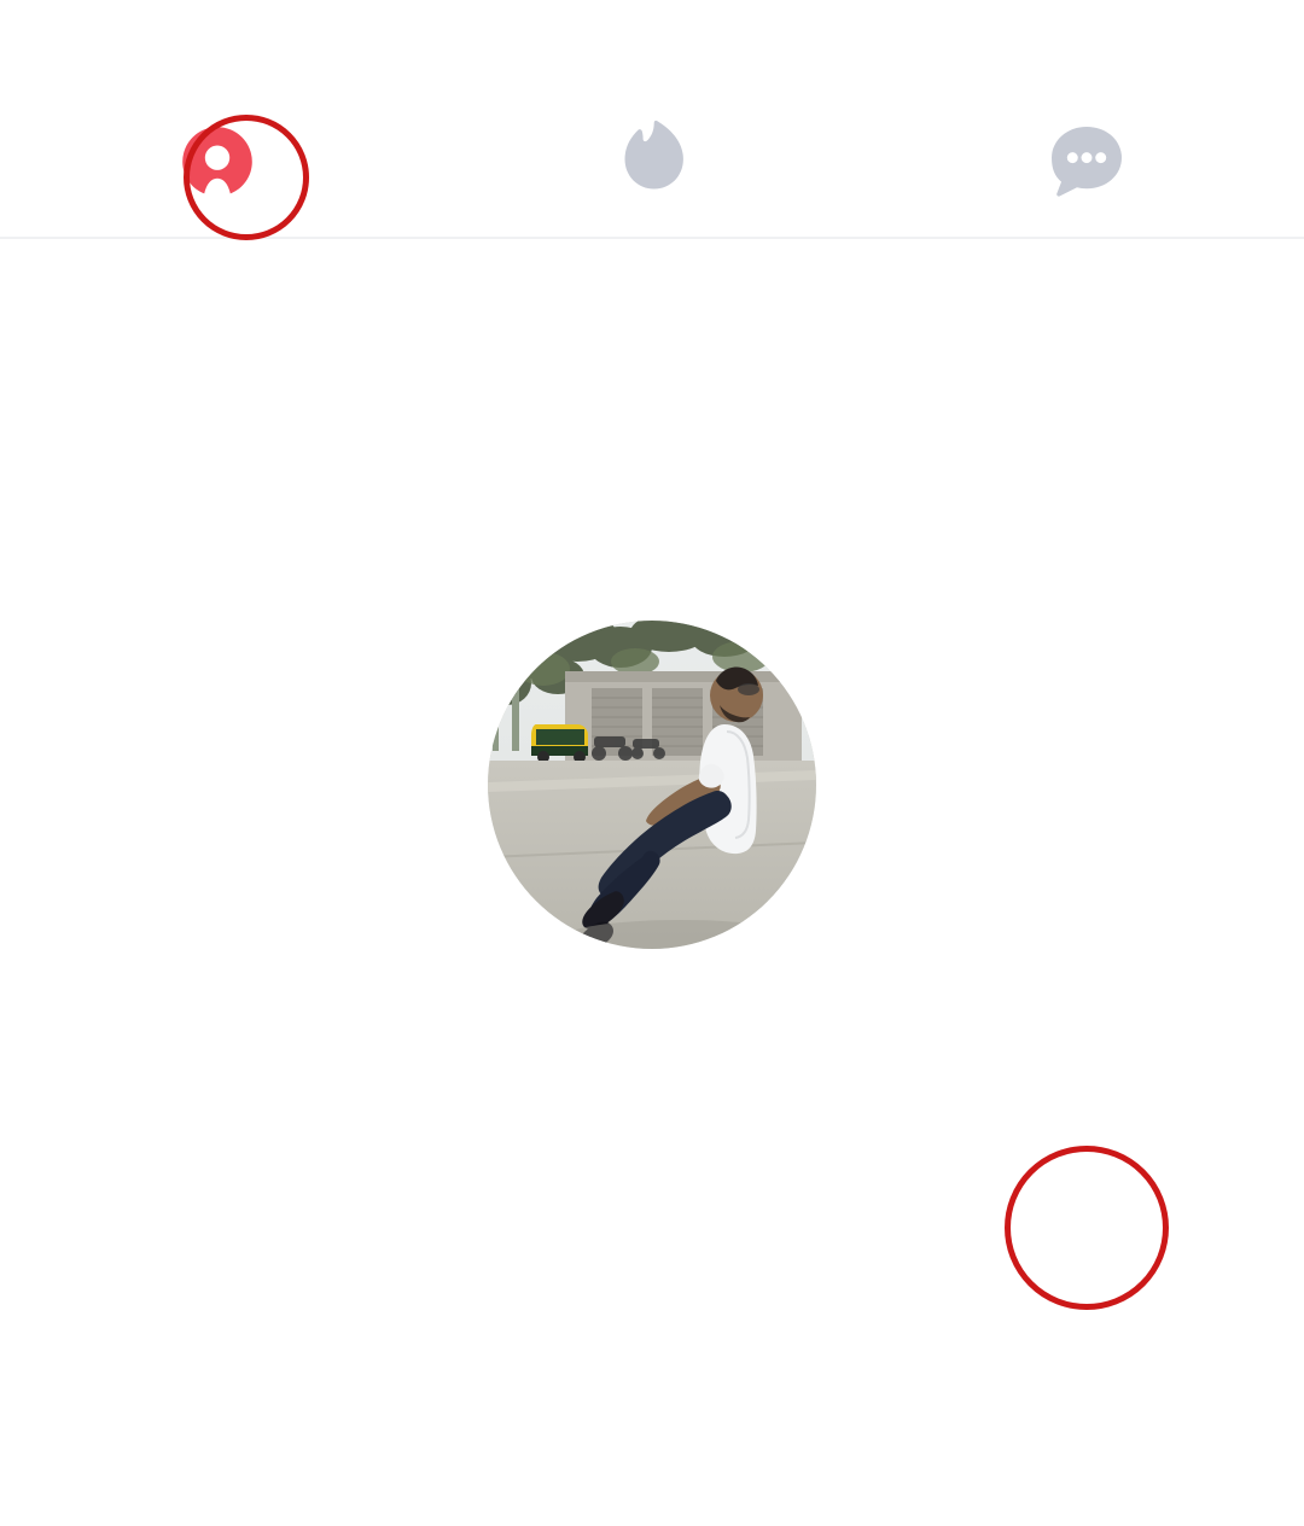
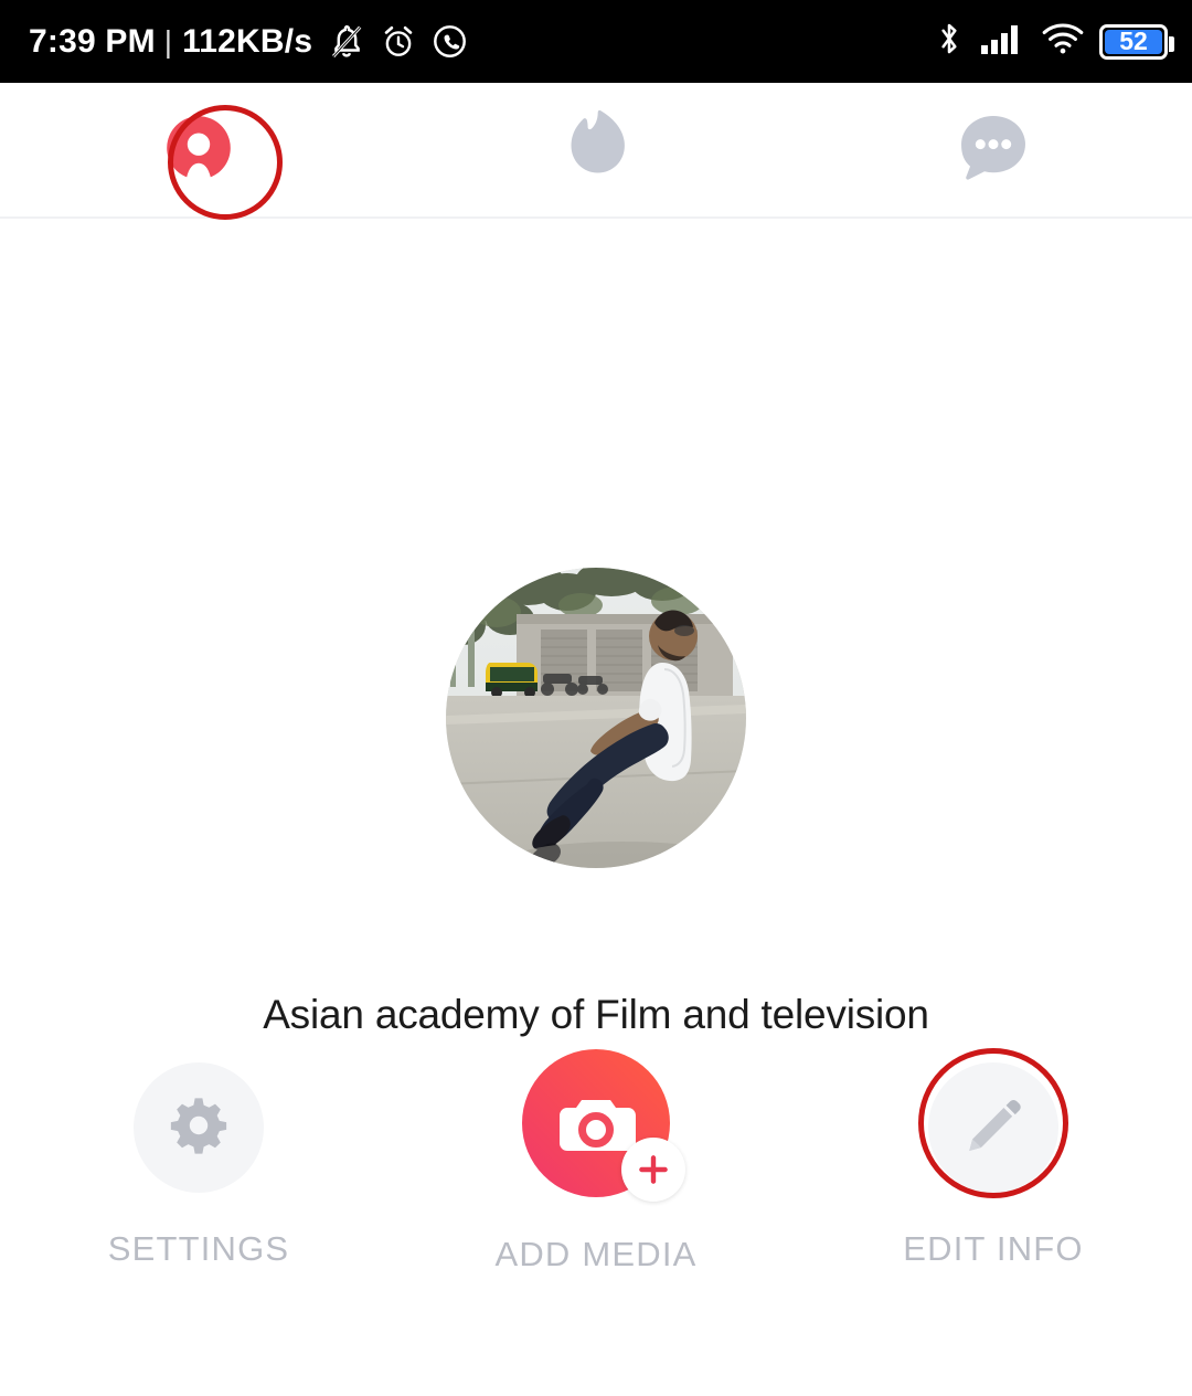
+ 7:39 PM
+ |
+ 112KB/s
+ 52
+ Asian academy of Film and television
+ SETTINGS
+ ADD MEDIA
+ EDIT INFO
